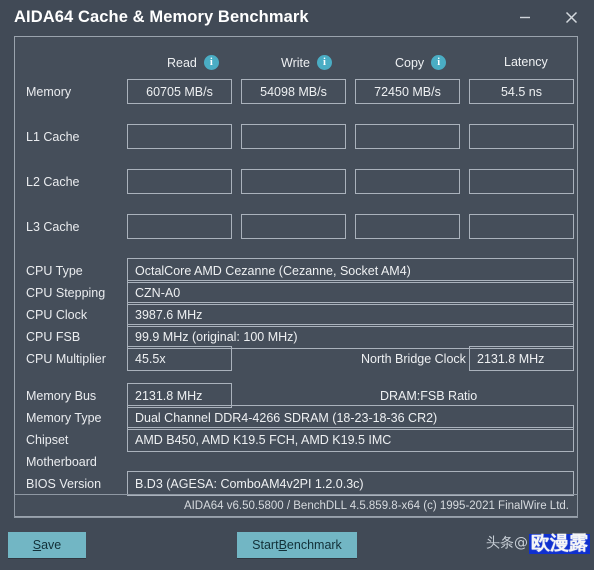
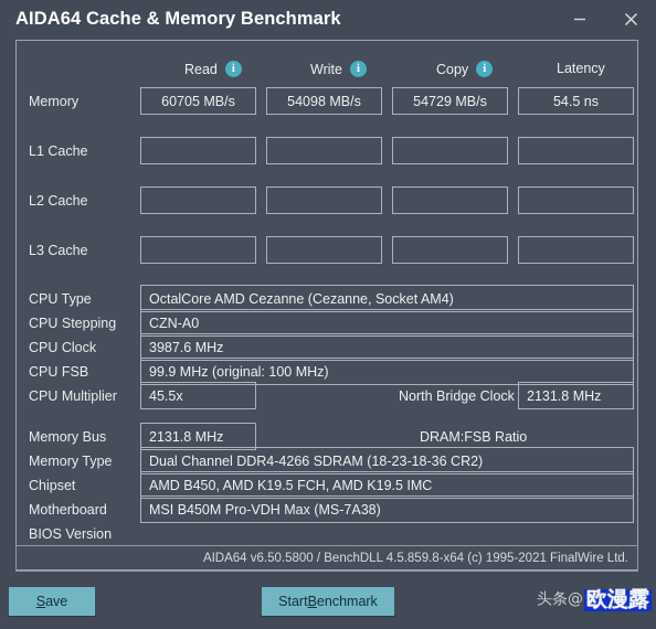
  AIDA64 Cache & Memory Benchmark
  Read
  i
  Write
  i
  Copy
  i
  Latency
  Memory
  60705 MB/s
  54098 MB/s
- 72450 MB/s
+ 54729 MB/s
  54.5 ns
  L1 Cache
  L2 Cache
  L3 Cache
  CPU Type
  OctalCore AMD Cezanne (Cezanne, Socket AM4)
  CPU Stepping
  CZN-A0
  CPU Clock
  3987.6 MHz
  CPU FSB
  99.9 MHz (original: 100 MHz)
  CPU Multiplier
  45.5x
  North Bridge Clock
  2131.8 MHz
  Memory Bus
  2131.8 MHz
  DRAM:FSB Ratio
  Memory Type
  Dual Channel DDR4-4266 SDRAM (18-23-18-36 CR2)
  Chipset
  AMD B450, AMD K19.5 FCH, AMD K19.5 IMC
  Motherboard
+ MSI B450M Pro-VDH Max (MS-7A38)
  BIOS Version
- B.D3 (AGESA: ComboAM4v2PI 1.2.0.3c)
  AIDA64 v6.50.5800 / BenchDLL 4.5.859.8-x64 (c) 1995-2021 FinalWire Ltd.
  S
  ave
  Start
  B
  enchmark
  头条@
  欧漫露
